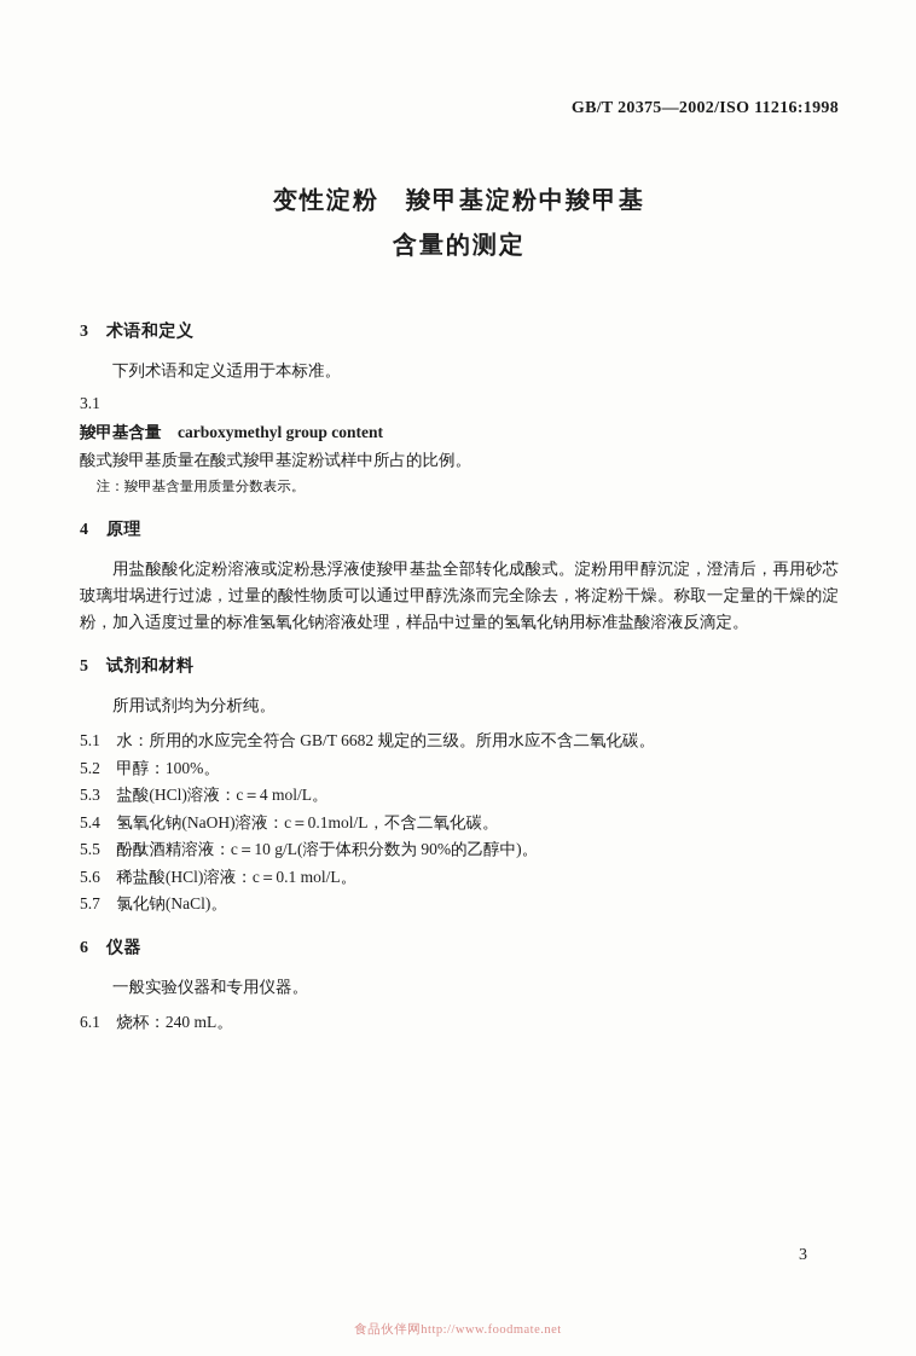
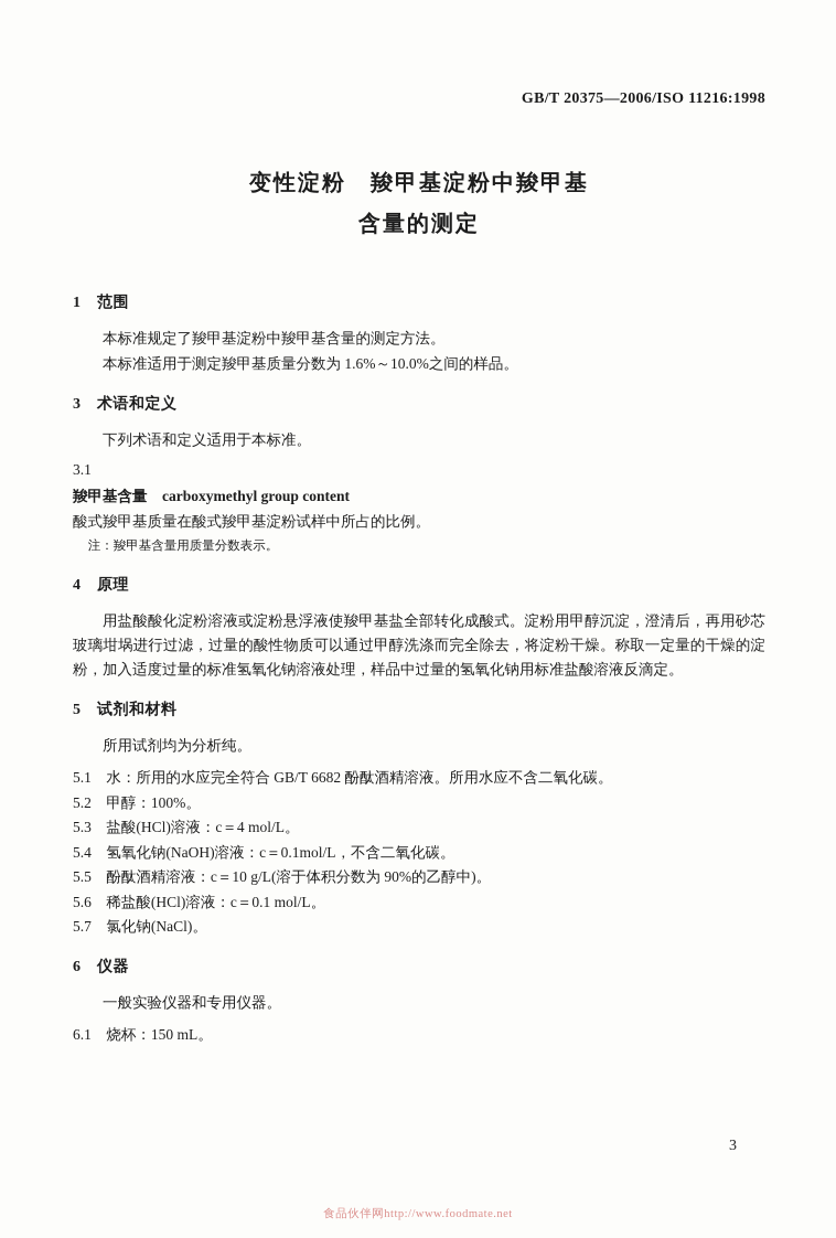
- GB/T 20375—2002/ISO 11216:1998
+ GB/T 20375—2006/ISO 11216:1998
  变性淀粉 羧甲基淀粉中羧甲基
  含量的测定
+ 1 范围
+ 本标准规定了羧甲基淀粉中羧甲基含量的测定方法。
+ 本标准适用于测定羧甲基质量分数为 1.6%～10.0%之间的样品。
  3 术语和定义
  下列术语和定义适用于本标准。
  3.1
  羧甲基含量 carboxymethyl group content
  酸式羧甲基质量在酸式羧甲基淀粉试样中所占的比例。
  注：羧甲基含量用质量分数表示。
  4 原理
  用盐酸酸化淀粉溶液或淀粉悬浮液使羧甲基盐全部转化成酸式。淀粉用甲醇沉淀，澄清后，再用砂芯玻璃坩埚进行过滤，过量的酸性物质可以通过甲醇洗涤而完全除去，将淀粉干燥。称取一定量的干燥的淀粉，加入适度过量的标准氢氧化钠溶液处理，样品中过量的氢氧化钠用标准盐酸溶液反滴定。
  5 试剂和材料
  所用试剂均为分析纯。
- 5.1 水：所用的水应完全符合 GB/T 6682 规定的三级。所用水应不含二氧化碳。
+ 5.1 水：所用的水应完全符合 GB/T 6682 酚酞酒精溶液。所用水应不含二氧化碳。
  5.2 甲醇：100%。
  5.3 盐酸(HCl)溶液：c＝4 mol/L。
  5.4 氢氧化钠(NaOH)溶液：c＝0.1mol/L，不含二氧化碳。
  5.5 酚酞酒精溶液：c＝10 g/L(溶于体积分数为 90%的乙醇中)。
  5.6 稀盐酸(HCl)溶液：c＝0.1 mol/L。
  5.7 氯化钠(NaCl)。
  6 仪器
  一般实验仪器和专用仪器。
- 6.1 烧杯：240 mL。
+ 6.1 烧杯：150 mL。
  3
  食品伙伴网http://www.foodmate.net
